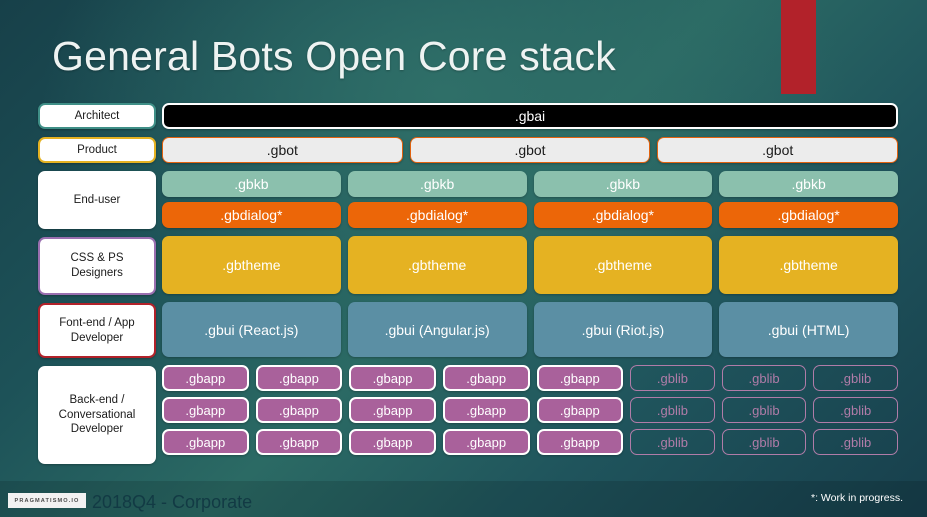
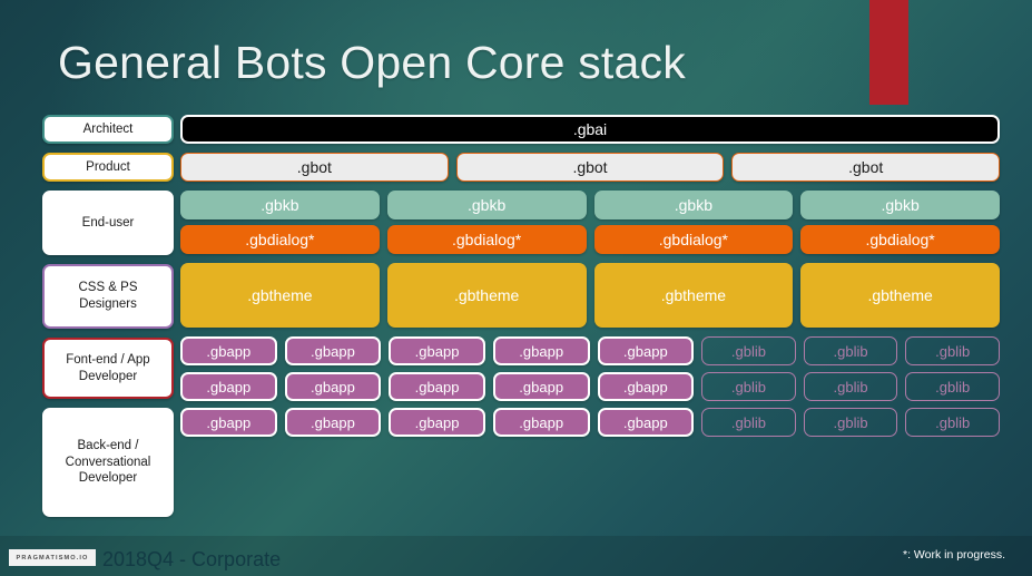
  General Bots Open Core stack
  Architect
  Product
  End-user
  CSS & PS
  Designers
  Font-end / App
  Developer
  Back-end /
  Conversational
  Developer
  .gbai
  .gbot
  .gbot
  .gbot
  .gbkb
  .gbkb
  .gbkb
  .gbkb
  .gbdialog*
  .gbdialog*
  .gbdialog*
  .gbdialog*
  .gbtheme
  .gbtheme
  .gbtheme
  .gbtheme
- .gbui (React.js)
- .gbui (Angular.js)
- .gbui (Riot.js)
- .gbui (HTML)
  .gbapp
  .gbapp
  .gbapp
  .gbapp
  .gbapp
  .gblib
  .gblib
  .gblib
  .gbapp
  .gbapp
  .gbapp
  .gbapp
  .gbapp
  .gblib
  .gblib
  .gblib
  .gbapp
  .gbapp
  .gbapp
  .gbapp
  .gbapp
  .gblib
  .gblib
  .gblib
  2018Q4 - Corporate
  *: Work in progress.
